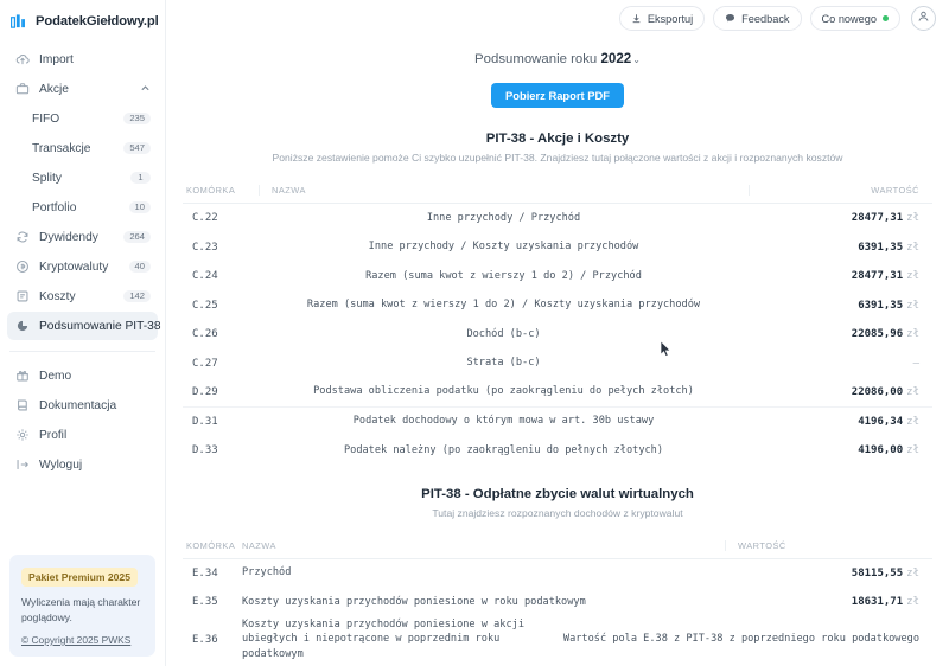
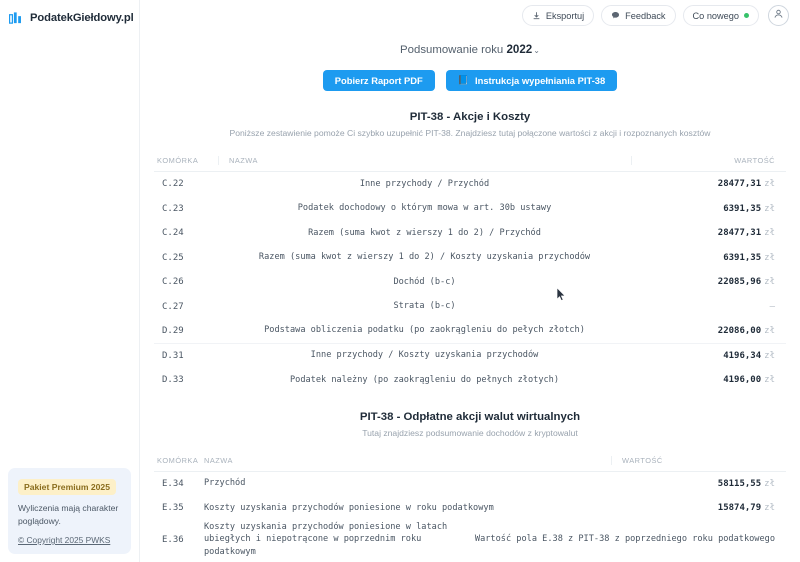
  PodatekGiełdowy.pl
- Import
- Akcje
- FIFO
- 235
- Transakcje
- 547
- Splity
- 1
- Portfolio
- 10
- Dywidendy
- 264
- Kryptowaluty
- 40
- Koszty
- 142
- Podsumowanie PIT-38
- Demo
- Dokumentacja
- Profil
- Wyloguj
  Pakiet Premium 2025
  Wyliczenia mają charakter poglądowy.
  © Copyright 2025 PWKS
  Eksportuj
  Feedback
  Co nowego
  Podsumowanie roku 2022⌄
  Pobierz Raport PDF
+ 📘
+ Instrukcja wypełniania PIT-38
  PIT-38 - Akcje i Koszty
  Poniższe zestawienie pomoże Ci szybko uzupełnić PIT-38. Znajdziesz tutaj połączone wartości z akcji i rozpoznanych kosztów
  KOMÓRKA
  NAZWA
  WARTOŚĆ
  C.22
  Inne przychody / Przychód
  28477,31 zł
  C.23
- Inne przychody / Koszty uzyskania przychodów
+ Podatek dochodowy o którym mowa w art. 30b ustawy
  6391,35 zł
  C.24
  Razem (suma kwot z wierszy 1 do 2) / Przychód
  28477,31 zł
  C.25
  Razem (suma kwot z wierszy 1 do 2) / Koszty uzyskania przychodów
  6391,35 zł
  C.26
  Dochód (b-c)
  22085,96 zł
  C.27
  Strata (b-c)
  –
  D.29
  Podstawa obliczenia podatku (po zaokrągleniu do pełych złotch)
  22086,00 zł
  D.31
- Podatek dochodowy o którym mowa w art. 30b ustawy
+ Inne przychody / Koszty uzyskania przychodów
  4196,34 zł
  D.33
  Podatek należny (po zaokrągleniu do pełnych złotych)
  4196,00 zł
- PIT-38 - Odpłatne zbycie walut wirtualnych
+ PIT-38 - Odpłatne akcji walut wirtualnych
- Tutaj znajdziesz rozpoznanych dochodów z kryptowalut
+ Tutaj znajdziesz podsumowanie dochodów z kryptowalut
  KOMÓRKA
  NAZWA
  WARTOŚĆ
  E.34
  Przychód
  58115,55 zł
  E.35
  Koszty uzyskania przychodów poniesione w roku podatkowym
- 18631,71 zł
+ 15874,79 zł
  E.36
- Koszty uzyskania przychodów poniesione w akcji ubiegłych i niepotrącone w poprzednim roku podatkowym
+ Koszty uzyskania przychodów poniesione w latach ubiegłych i niepotrącone w poprzednim roku podatkowym
  Wartość pola E.38 z PIT-38 z poprzedniego roku podatkowego
